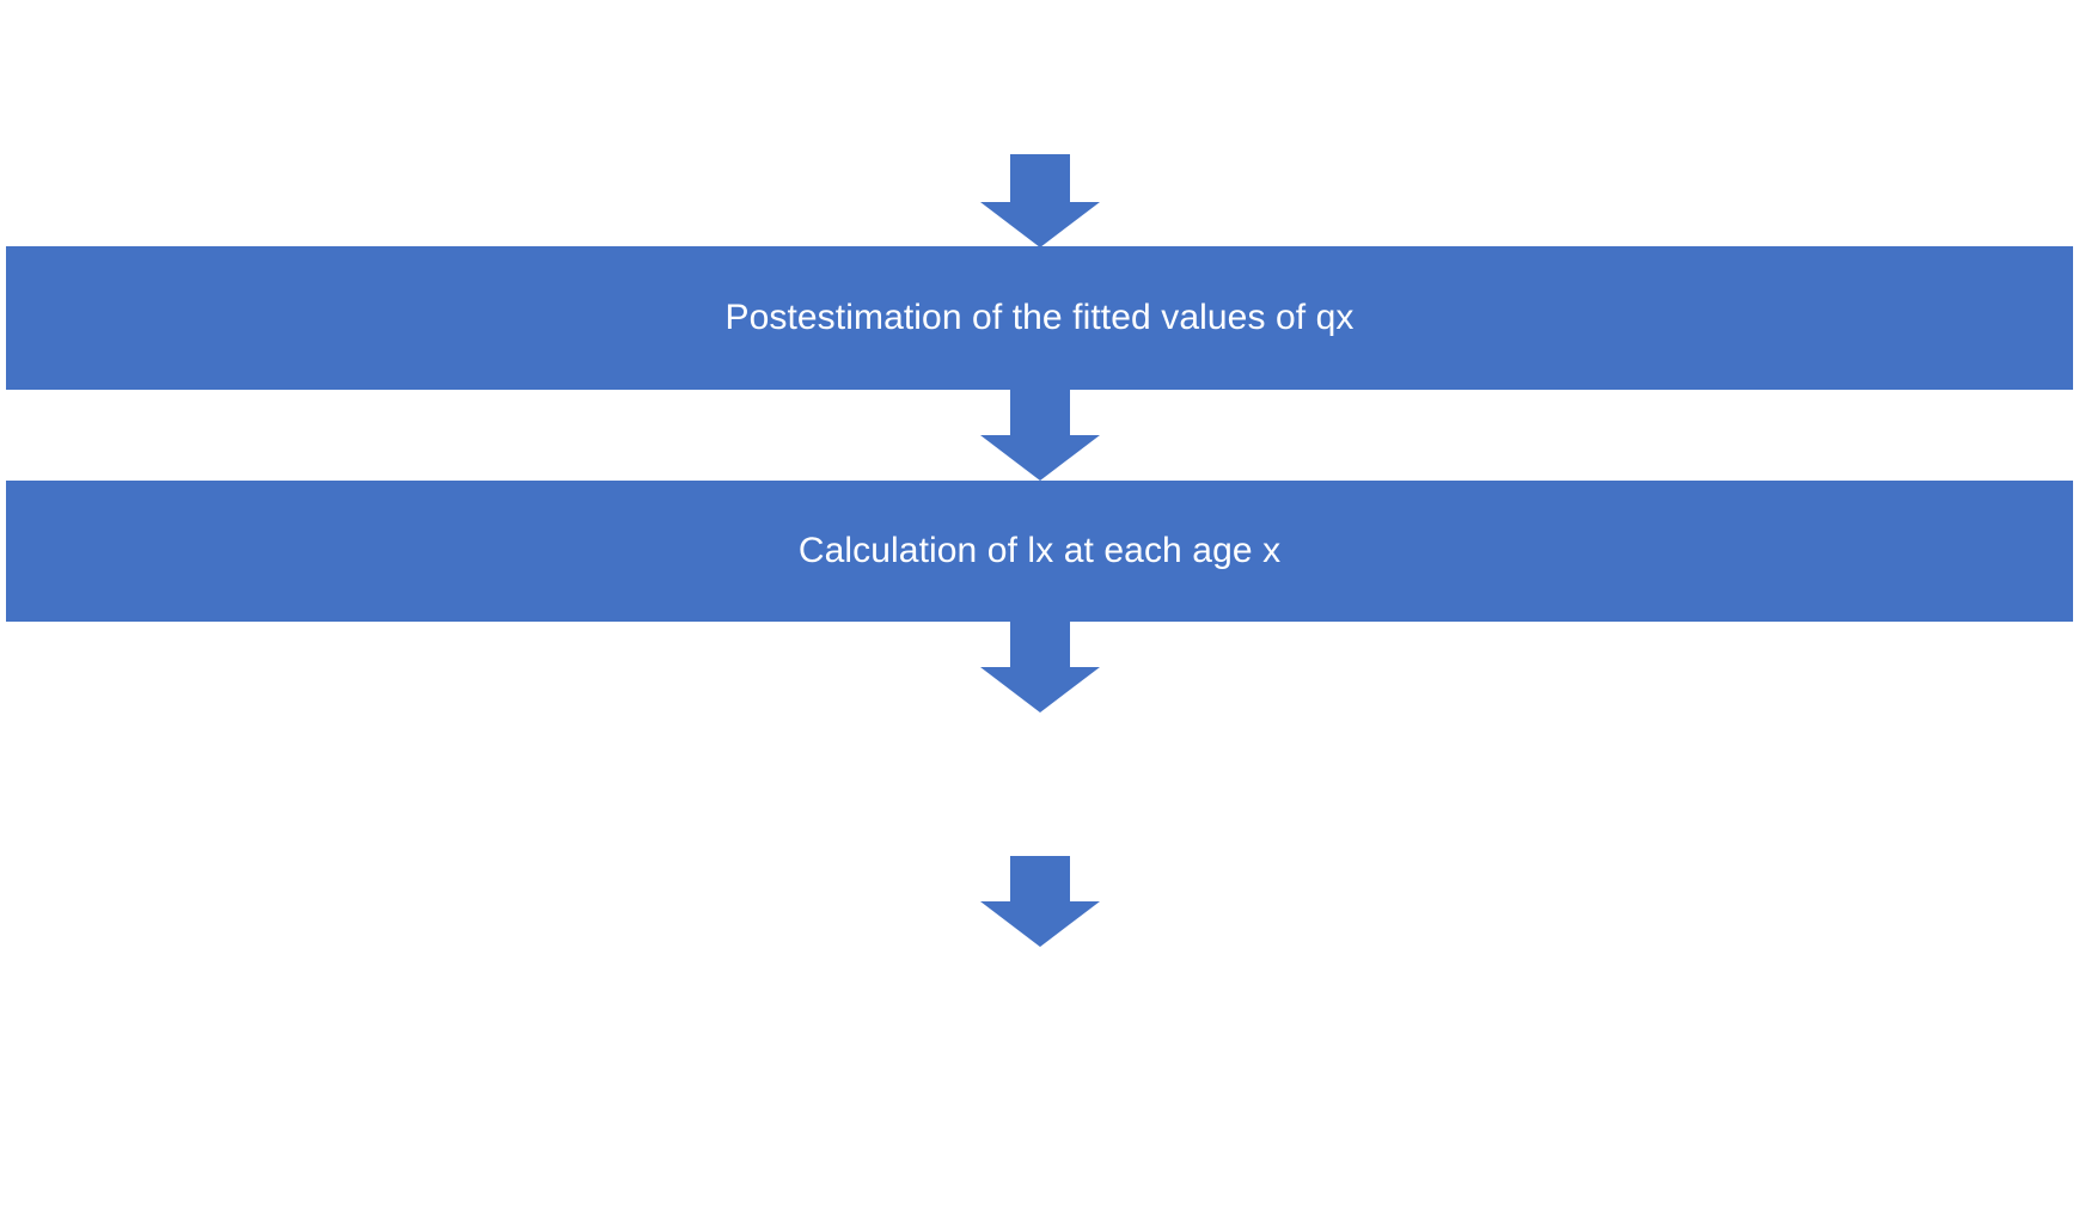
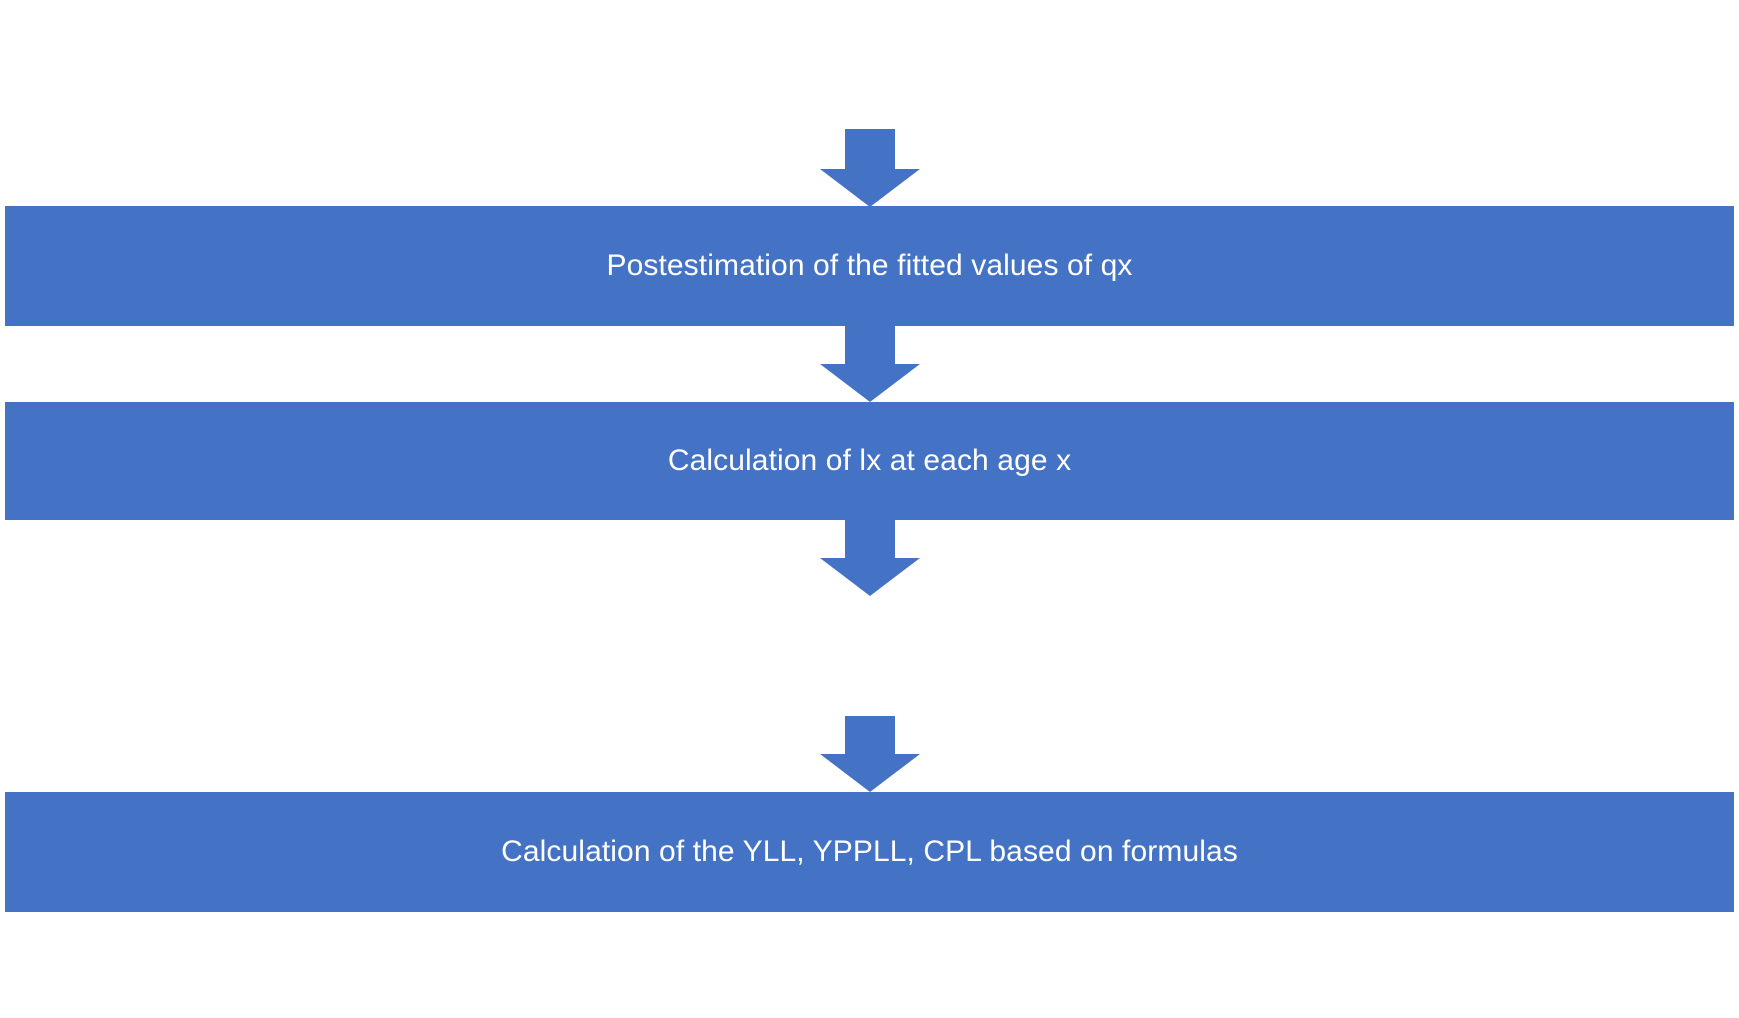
  Postestimation of the fitted values of qx
  Calculation of lx at each age x
+ Calculation of the YLL, YPPLL, CPL based on formulas
